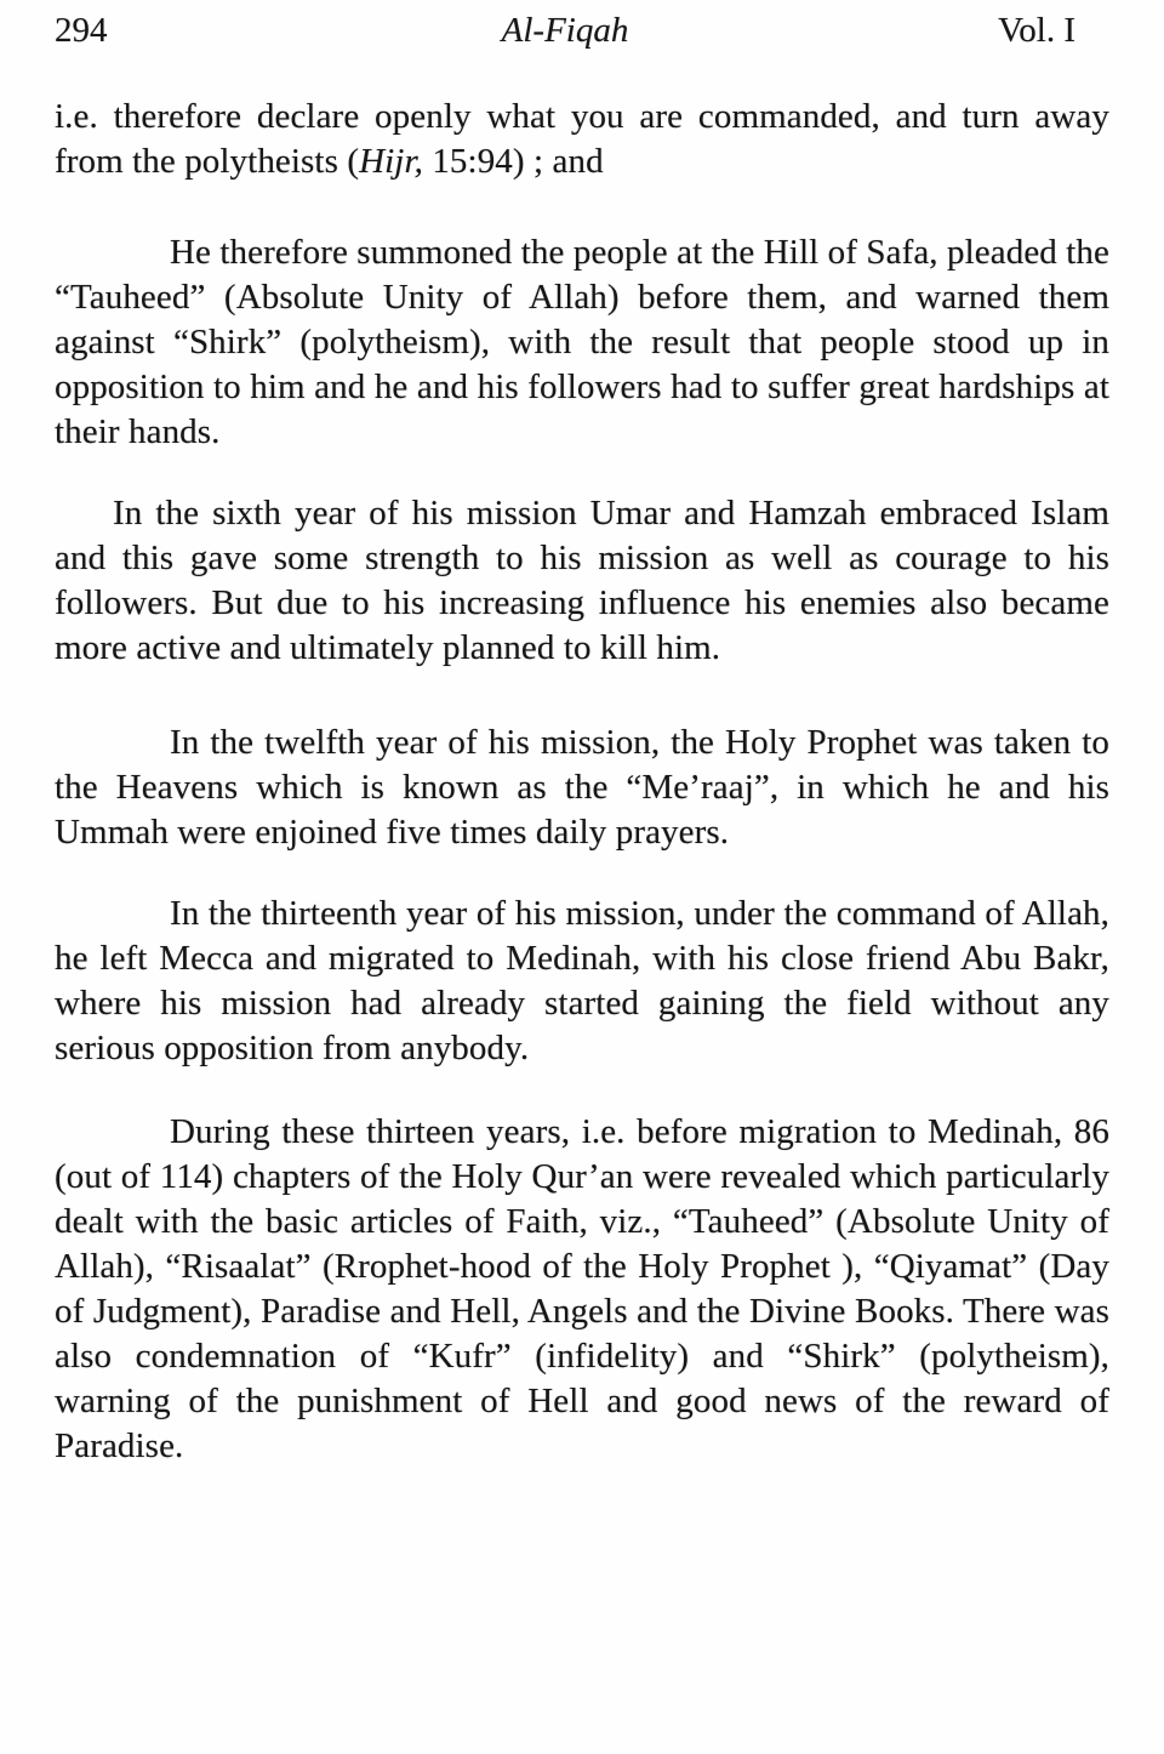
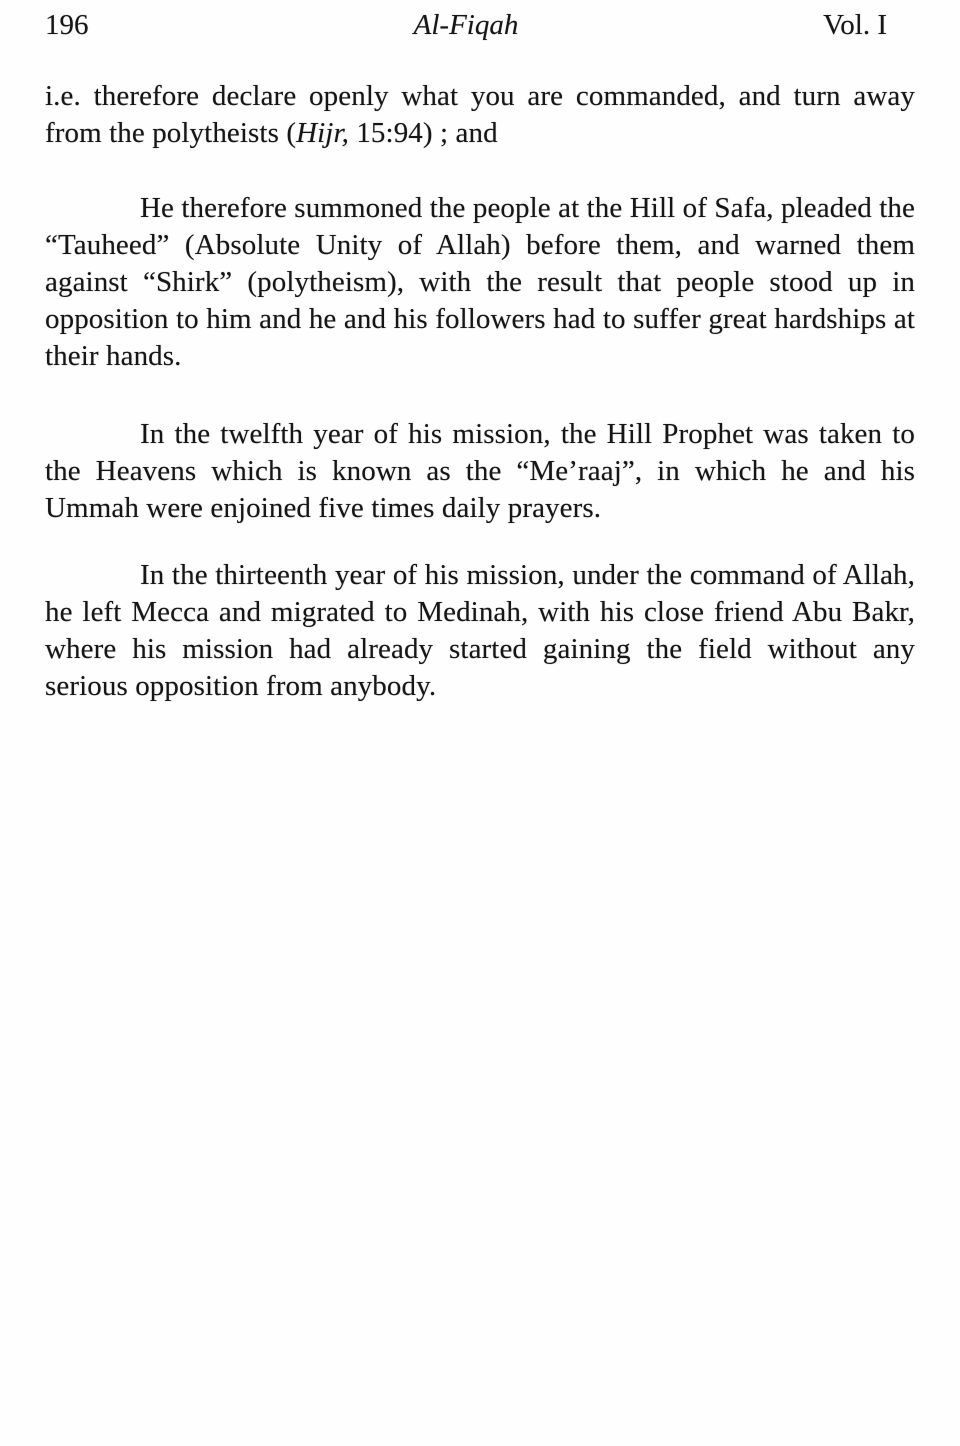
- 294
+ 196
  Al-Fiqah
  Vol. I
  i.e. therefore declare openly what you are commanded, and turn away from the polytheists (Hijr, 15:94) ; and
  He therefore summoned the people at the Hill of Safa, pleaded the “Tauheed” (Absolute Unity of Allah) before them, and warned them against “Shirk” (polytheism), with the result that people stood up in opposition to him and he and his followers had to suffer great hardships at their hands.
- In the sixth year of his mission Umar and Hamzah embraced Islam and this gave some strength to his mission as well as courage to his followers. But due to his increasing influence his enemies also became more active and ultimately planned to kill him.
- In the twelfth year of his mission, the Holy Prophet was taken to the Heavens which is known as the “Me’raaj”, in which he and his Ummah were enjoined five times daily prayers.
+ In the twelfth year of his mission, the Hill Prophet was taken to the Heavens which is known as the “Me’raaj”, in which he and his Ummah were enjoined five times daily prayers.
  In the thirteenth year of his mission, under the command of Allah, he left Mecca and migrated to Medinah, with his close friend Abu Bakr, where his mission had already started gaining the field without any serious opposition from anybody.
- During these thirteen years, i.e. before migration to Medinah, 86 (out of 114) chapters of the Holy Qur’an were revealed which particularly dealt with the basic articles of Faith, viz., “Tauheed” (Absolute Unity of Allah), “Risaalat” (Rrophet-hood of the Holy Prophet ), “Qiyamat” (Day of Judgment), Paradise and Hell, Angels and the Divine Books. There was also condemnation of “Kufr” (infidelity) and “Shirk” (polytheism), warning of the punishment of Hell and good news of the reward of Paradise.
